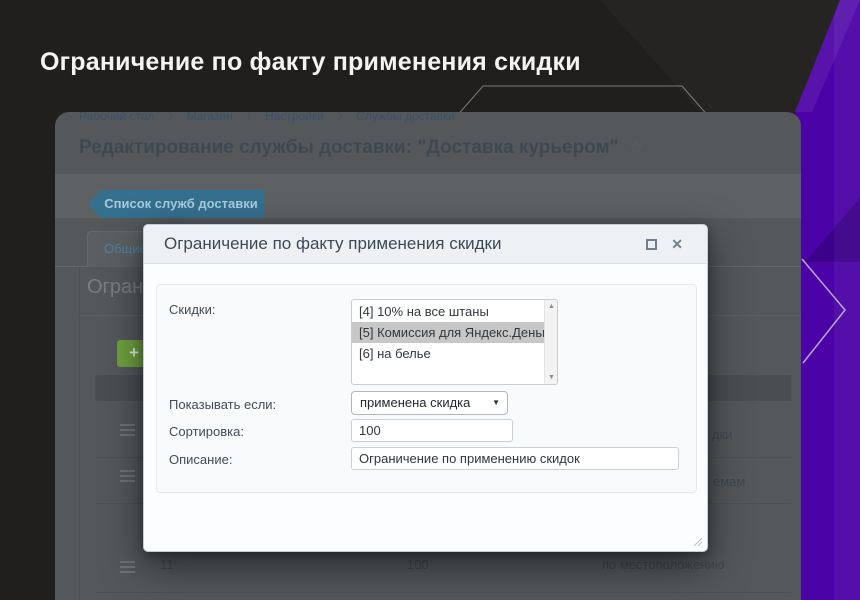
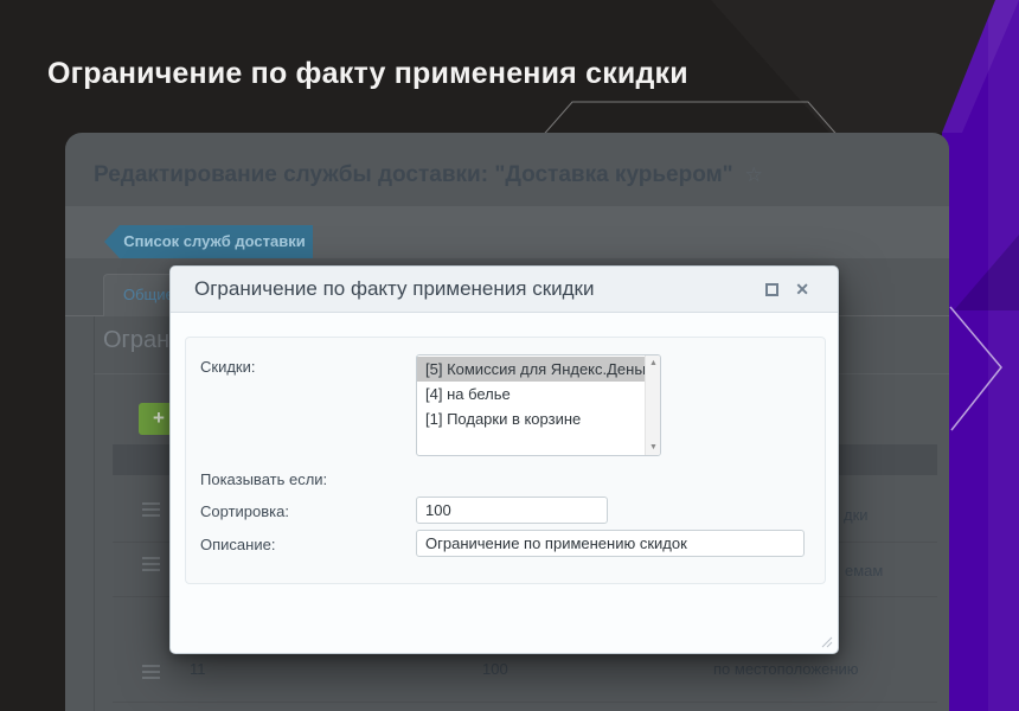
  Ограничение по факту применения скидки
- Рабочий стол ❯ Магазин ❯ Настройки ❯ Службы доставки
  Список служб доставки
  Общи
  +
  дки
  емам
  11
  100
  по местоположению
  Ограничение по факту применения скидки
  ✕
  Скидки:
- [4] 10% на все штаны
  [5] Комиссия для Яндекс.День
- [6] на белье
+ [4] на белье
+ [1] Подарки в корзине
  Показывать если:
- применена скидка
- ▼
  Сортировка:
  100
  Описание:
  Ограничение по применению скидок
